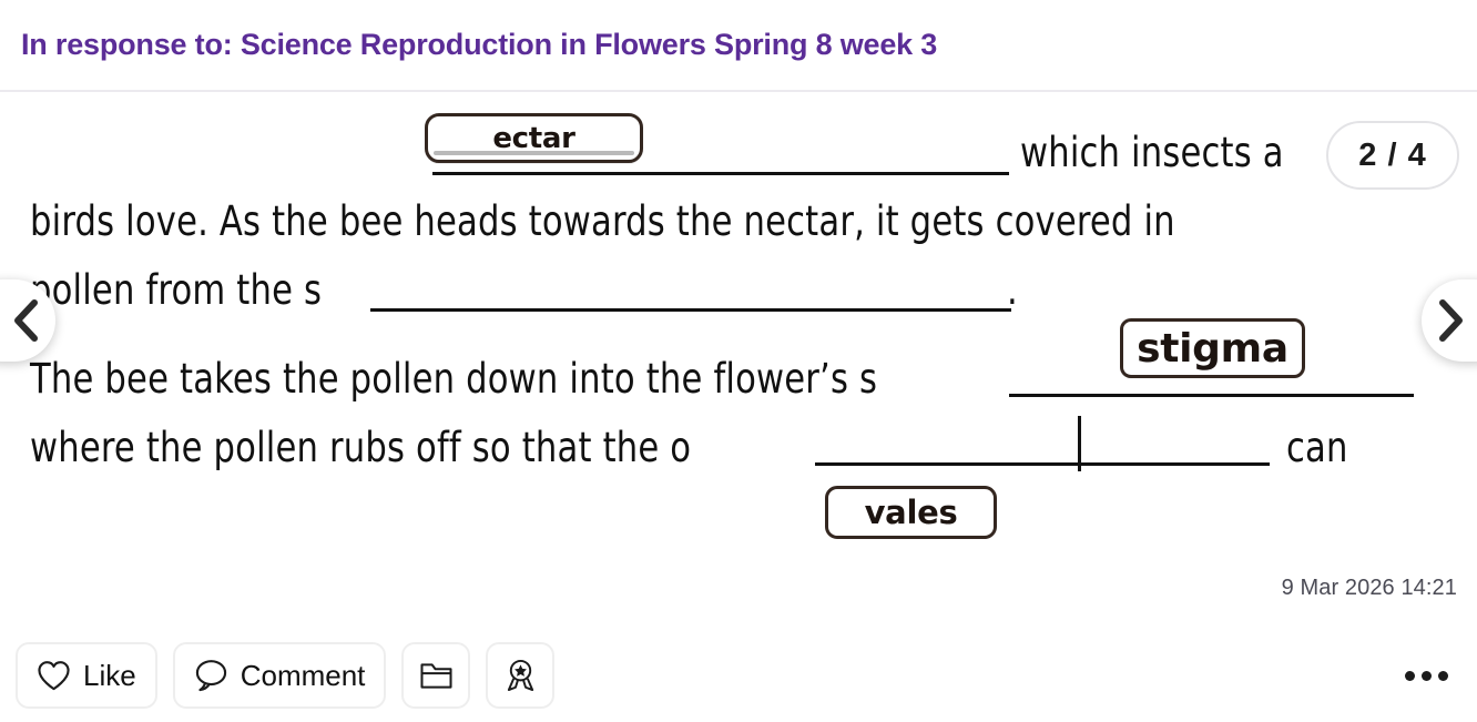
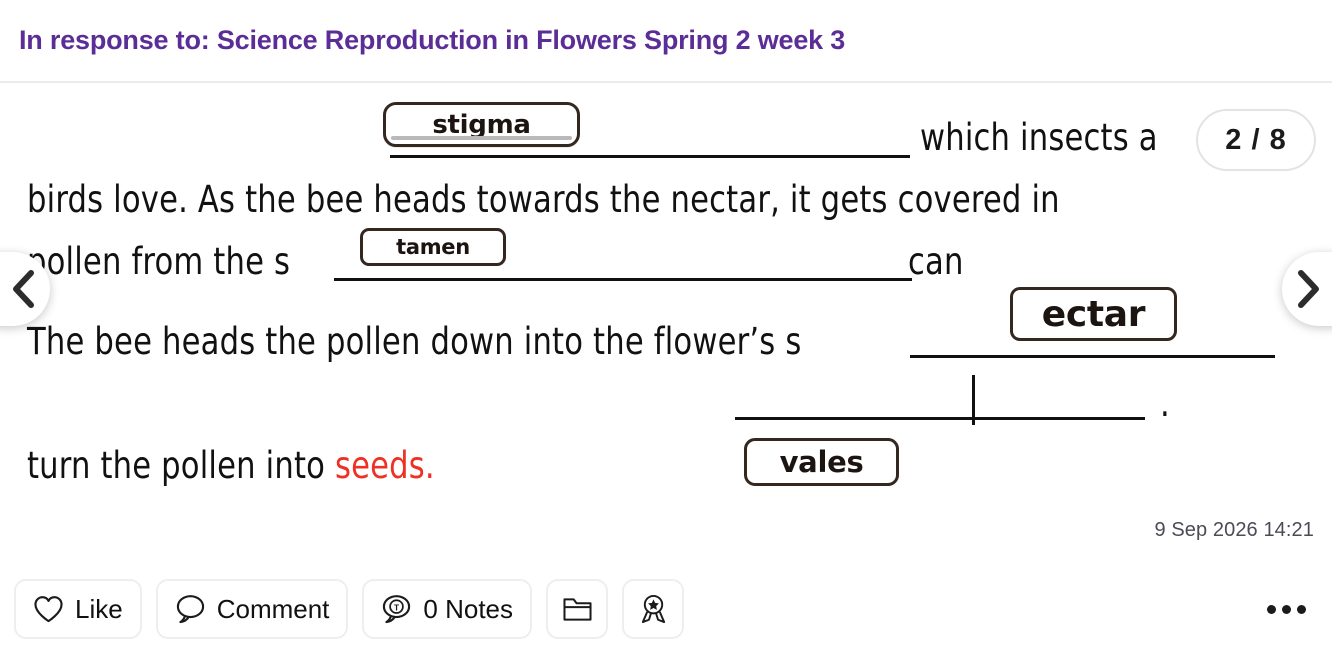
- In response to: Science Reproduction in Flowers Spring 8 week 3
+ In response to: Science Reproduction in Flowers Spring 2 week 3
  which insects a
  birds love. As the bee heads towards the nectar, it gets covered in
  ollen from the s
- .
+ can
- The bee takes the pollen down into the flower’s s
+ The bee heads the pollen down into the flower’s s
- where the pollen rubs off so that the o
- can
+ .
+ turn the pollen into seeds.
- ectar
+ stigma
+ tamen
- stigma
+ ectar
  vales
- 2 / 4
+ 2 / 8
- 9 Mar 2026 14:21
+ 9 Sep 2026 14:21
  Like
  Comment
+ T
+ 0 Notes
